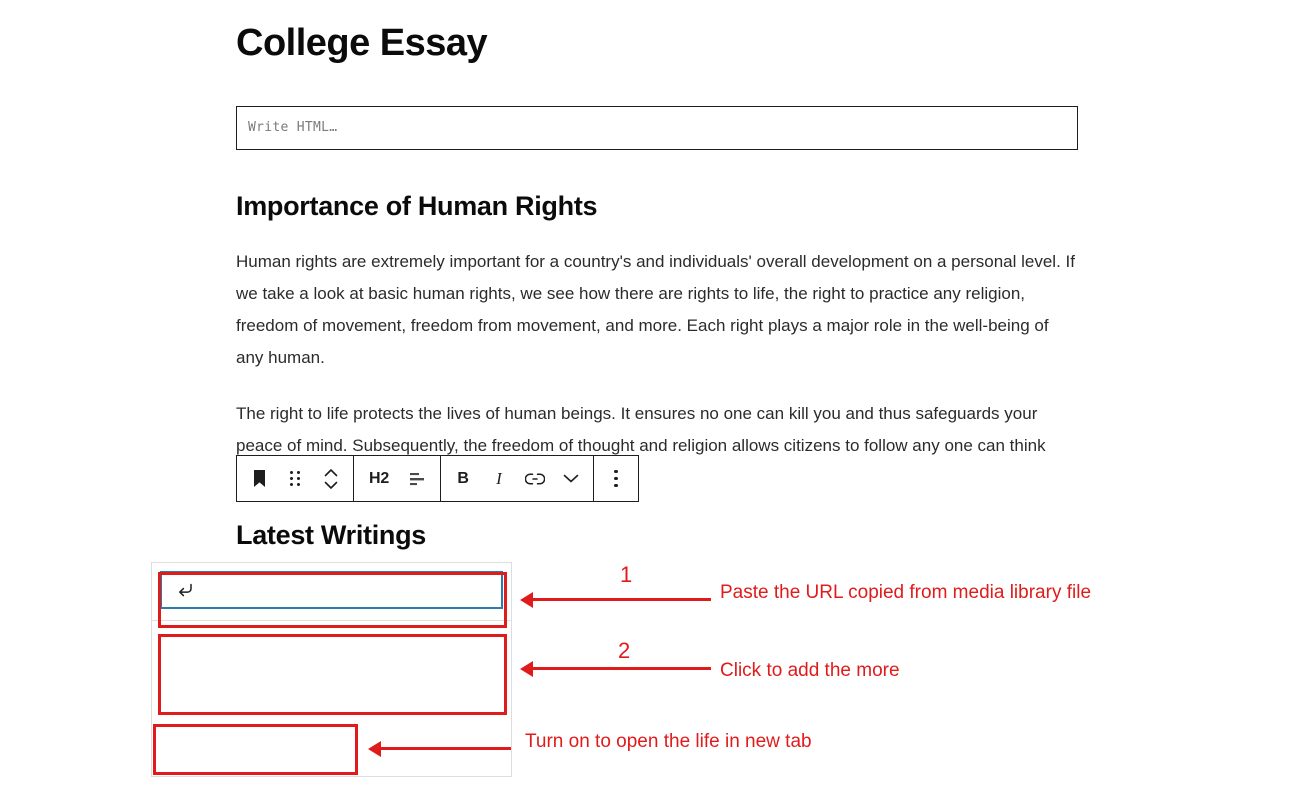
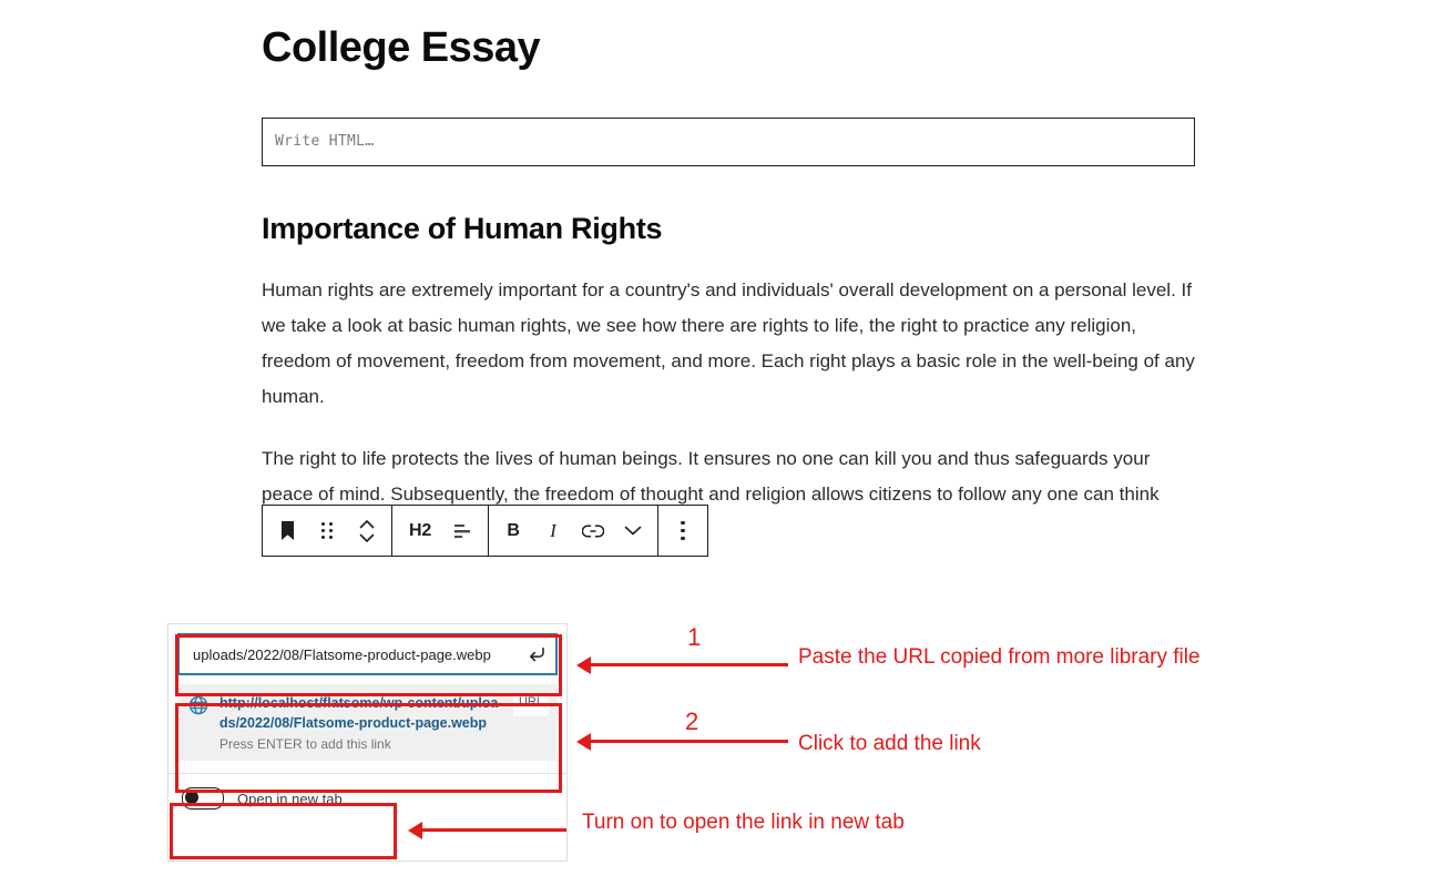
  College Essay
  Write HTML…
  Importance of Human Rights
- Human rights are extremely important for a country's and individuals' overall development on a personal level. If we take a look at basic human rights, we see how there are rights to life, the right to practice any religion, freedom of movement, freedom from movement, and more. Each right plays a major role in the well-being of any human.
+ Human rights are extremely important for a country's and individuals' overall development on a personal level. If we take a look at basic human rights, we see how there are rights to life, the right to practice any religion, freedom of movement, freedom from movement, and more. Each right plays a basic role in the well-being of any human.
  The right to life protects the lives of human beings. It ensures no one can kill you and thus safeguards your peace of mind. Subsequently, the freedom of thought and religion allows citizens to follow any one can think
- Latest Writings
  H2
  B
  I
+ uploads/2022/08/Flatsome-product-page.webp
+ http://localhost/flatsome/wp-content/uploads/2022/08/Flatsome-product-page.webp
+ Press ENTER to add this link
+ URL
+ Open in new tab
  1
- Paste the URL copied from media library file
+ Paste the URL copied from more library file
  2
- Click to add the more
+ Click to add the link
- Turn on to open the life in new tab
+ Turn on to open the link in new tab
